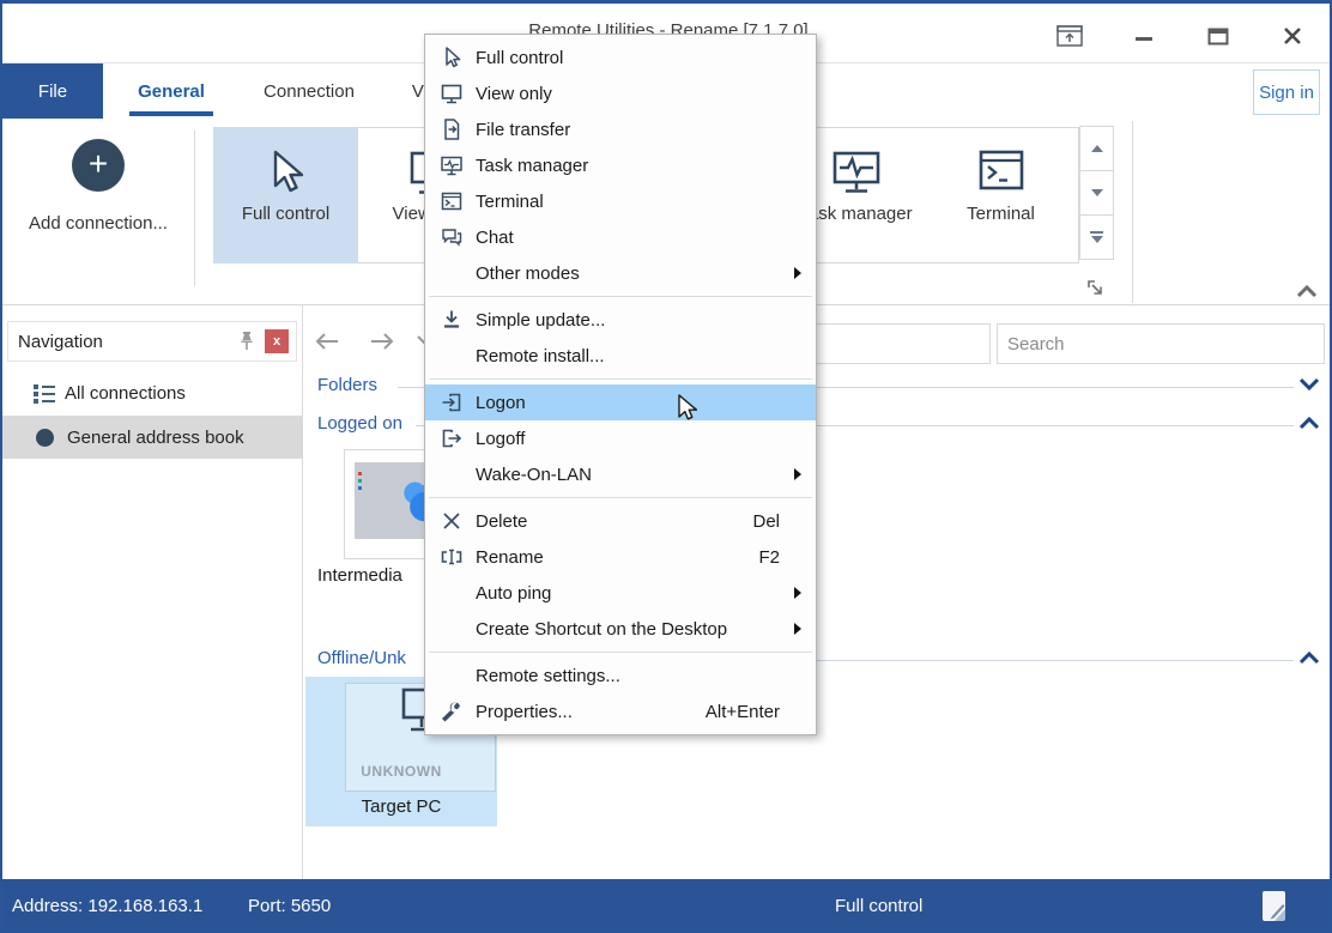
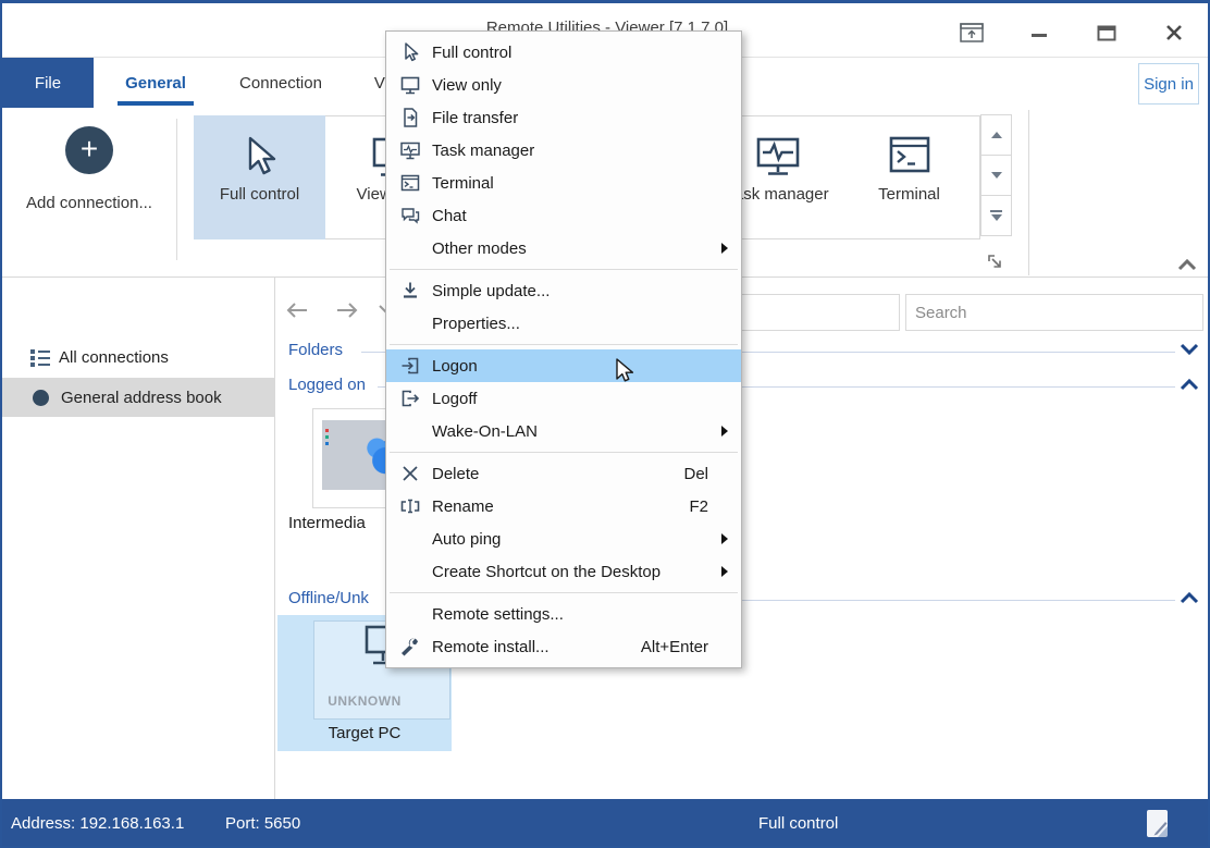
- Remote Utilities - Rename [7.1.7.0]
+ Remote Utilities - Viewer [7.1.7.0]
  File
  General
  Connection
  Sign in
  +
  Add connection...
  Full control
  sk manager
  Terminal
- Navigation
- x
  All connections
  General address book
  Search
  Folders
  Logged on
  Intermedia
  Offline/Unk
  UNKNOWN
  Target PC
  Address: 192.168.163.1
  Port: 5650
  Full control
  Full control
  View only
  File transfer
  Task manager
  Terminal
  Chat
  Other modes
  Simple update...
- Remote install...
+ Properties...
  Logon
  Logoff
  Wake-On-LAN
  Delete
  Del
  Rename
  F2
  Auto ping
  Create Shortcut on the Desktop
  Remote settings...
- Properties...
+ Remote install...
  Alt+Enter
